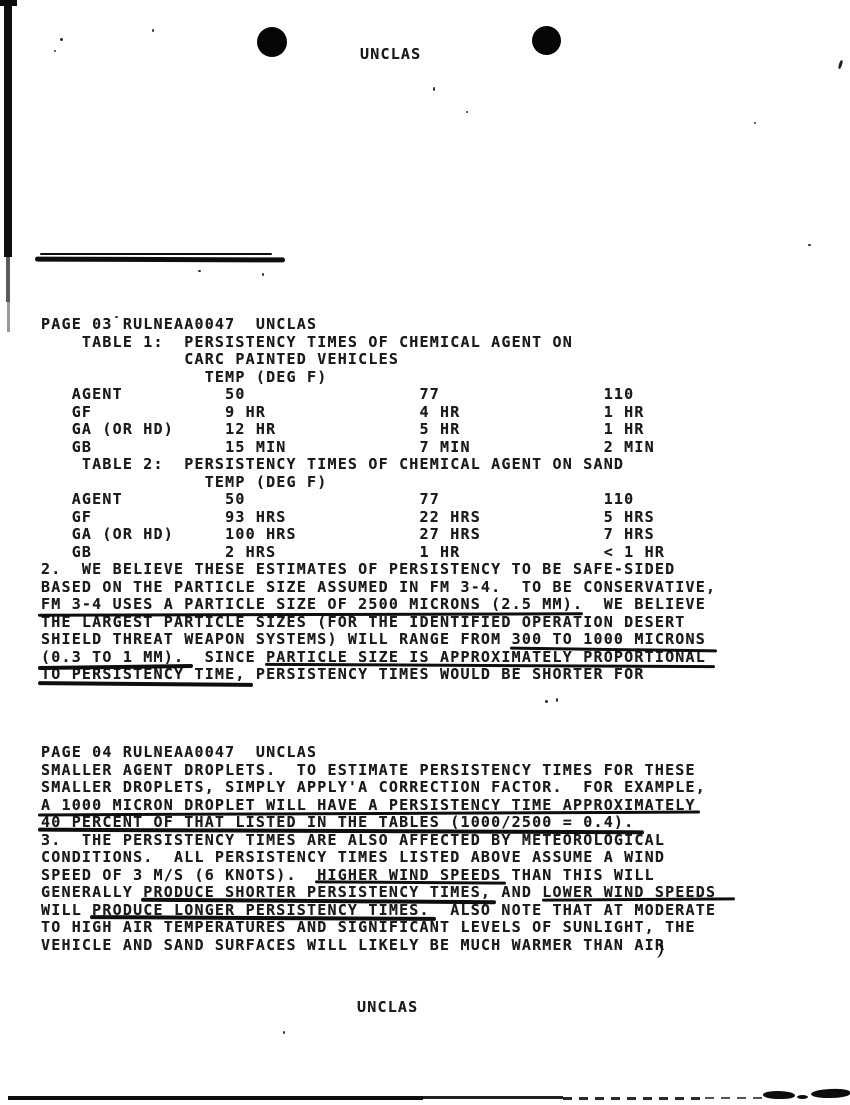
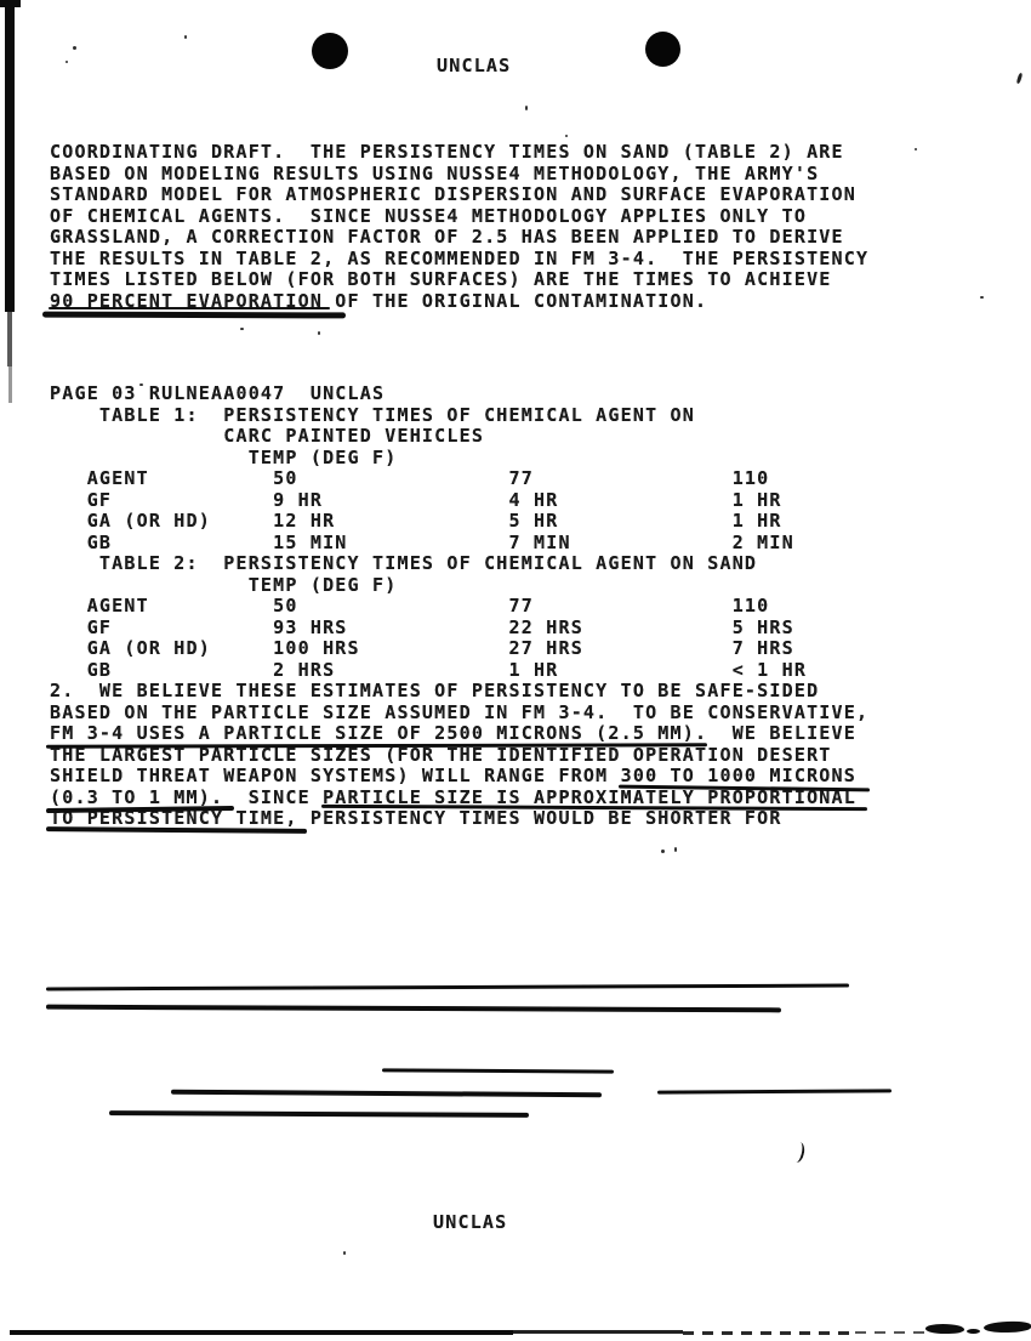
  UNCLAS
  UNCLAS
+ COORDINATING DRAFT. THE PERSISTENCY TIMES ON SAND (TABLE 2) ARE
+ BASED ON MODELING RESULTS USING NUSSE4 METHODOLOGY, THE ARMY'S
+ STANDARD MODEL FOR ATMOSPHERIC DISPERSION AND SURFACE EVAPORATION
+ OF CHEMICAL AGENTS. SINCE NUSSE4 METHODOLOGY APPLIES ONLY TO
+ GRASSLAND, A CORRECTION FACTOR OF 2.5 HAS BEEN APPLIED TO DERIVE
+ THE RESULTS IN TABLE 2, AS RECOMMENDED IN FM 3-4. THE PERSISTENCY
+ TIMES LISTED BELOW (FOR BOTH SURFACES) ARE THE TIMES TO ACHIEVE
+ 90 PERCENT EVAPORATION OF THE ORIGINAL CONTAMINATION.
  PAGE 03 RULNEAA0047 UNCLAS
  TABLE 1: PERSISTENCY TIMES OF CHEMICAL AGENT ON
  CARC PAINTED VEHICLES
  TEMP (DEG F)
  AGENT 50 77 110
  GF 9 HR 4 HR 1 HR
  GA (OR HD) 12 HR 5 HR 1 HR
  GB 15 MIN 7 MIN 2 MIN
  TABLE 2: PERSISTENCY TIMES OF CHEMICAL AGENT ON SAND
  TEMP (DEG F)
  AGENT 50 77 110
  GF 93 HRS 22 HRS 5 HRS
  GA (OR HD) 100 HRS 27 HRS 7 HRS
  GB 2 HRS 1 HR < 1 HR
  2. WE BELIEVE THESE ESTIMATES OF PERSISTENCY TO BE SAFE-SIDED
  BASED ON THE PARTICLE SIZE ASSUMED IN FM 3-4. TO BE CONSERVATIVE,
  FM 3-4 USES A PARTICLE SIZE OF 2500 MICRONS (2.5 MM). WE BELIEVE
  THE LARGEST PARTICLE SIZES (FOR THE IDENTIFIED OPERATION DESERT
  SHIELD THREAT WEAPON SYSTEMS) WILL RANGE FROM 300 TO 1000 MICRONS
  (0.3 TO 1 MM). SINCE PARTICLE SIZE IS APPROXIMATELY PROPORTIONAL
  TO PERSISTENCY TIME, PERSISTENCY TIMES WOULD BE SHORTER FOR
- PAGE 04 RULNEAA0047 UNCLAS
- SMALLER AGENT DROPLETS. TO ESTIMATE PERSISTENCY TIMES FOR THESE
- SMALLER DROPLETS, SIMPLY APPLY'A CORRECTION FACTOR. FOR EXAMPLE,
- A 1000 MICRON DROPLET WILL HAVE A PERSISTENCY TIME APPROXIMATELY
- 40 PERCENT OF THAT LISTED IN THE TABLES (1000/2500 = 0.4).
- 3. THE PERSISTENCY TIMES ARE ALSO AFFECTED BY METEOROLOGICAL
- CONDITIONS. ALL PERSISTENCY TIMES LISTED ABOVE ASSUME A WIND
- SPEED OF 3 M/S (6 KNOTS). HIGHER WIND SPEEDS THAN THIS WILL
- GENERALLY PRODUCE SHORTER PERSISTENCY TIMES, AND LOWER WIND SPEEDS
- WILL PRODUCE LONGER PERSISTENCY TIMES. ALSO NOTE THAT AT MODERATE
- TO HIGH AIR TEMPERATURES AND SIGNIFICANT LEVELS OF SUNLIGHT, THE
- VEHICLE AND SAND SURFACES WILL LIKELY BE MUCH WARMER THAN AIR
